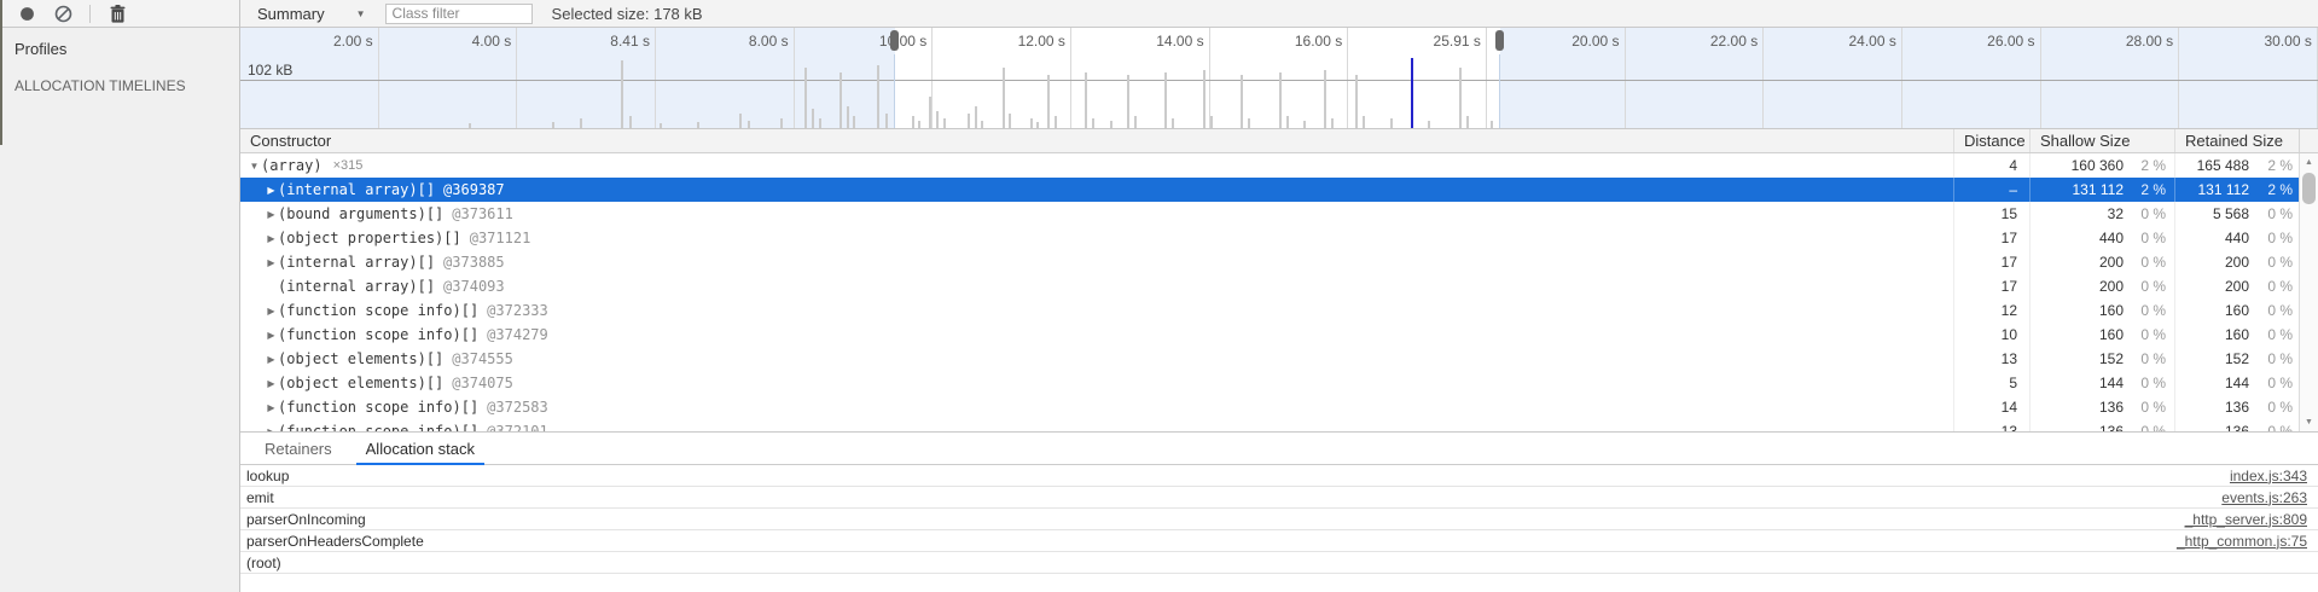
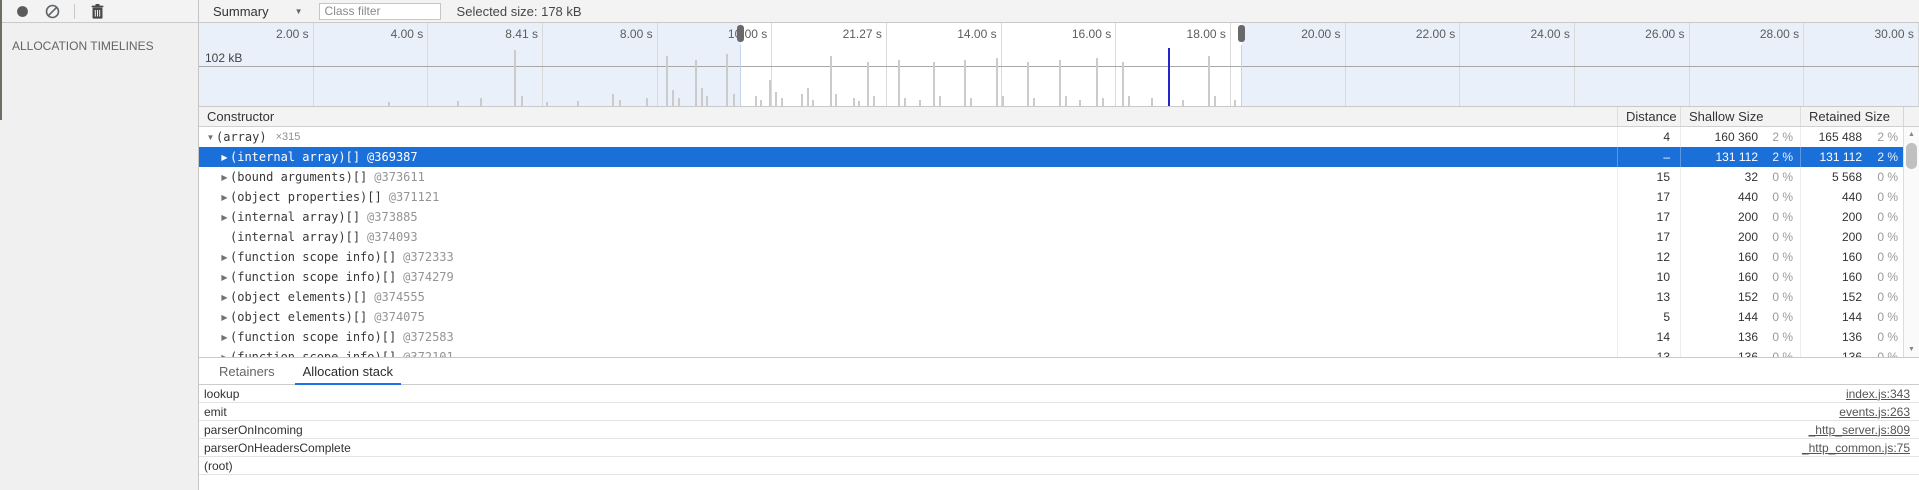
- Profiles
  ALLOCATION TIMELINES
  Summary
  ▼
  Class filter
  Selected size: 178 kB
  2.00 s
  4.00 s
  8.41 s
  8.00 s
- 12.00 s
+ 21.27 s
  14.00 s
  16.00 s
- 25.91 s
+ 18.00 s
  20.00 s
  22.00 s
  24.00 s
  26.00 s
  28.00 s
  30.00 s
  102 kB
  Constructor
  Distance
  Shallow Size
  Retained Size
  ▼
  (array)
  ×315
  4
  160 360
  2 %
  165 488
  2 %
  ▶
  (internal array)[]
  @369387
  –
  131 112
  2 %
  131 112
  2 %
  ▶
  (bound arguments)[]
  @373611
  15
  32
  0 %
  5 568
  0 %
  ▶
  (object properties)[]
  @371121
  17
  440
  0 %
  440
  0 %
  ▶
  (internal array)[]
  @373885
  17
  200
  0 %
  200
  0 %
  (internal array)[]
  @374093
  17
  200
  0 %
  200
  0 %
  ▶
  (function scope info)[]
  @372333
  12
  160
  0 %
  160
  0 %
  ▶
  (function scope info)[]
  @374279
  10
  160
  0 %
  160
  0 %
  ▶
  (object elements)[]
  @374555
  13
  152
  0 %
  152
  0 %
  ▶
  (object elements)[]
  @374075
  5
  144
  0 %
  144
  0 %
  ▶
  (function scope info)[]
  @372583
  14
  136
  0 %
  136
  0 %
  Retainers
  Allocation stack
  lookup
  index.js:343
  emit
  events.js:263
  parserOnIncoming
  _http_server.js:809
  parserOnHeadersComplete
  _http_common.js:75
  (root)
